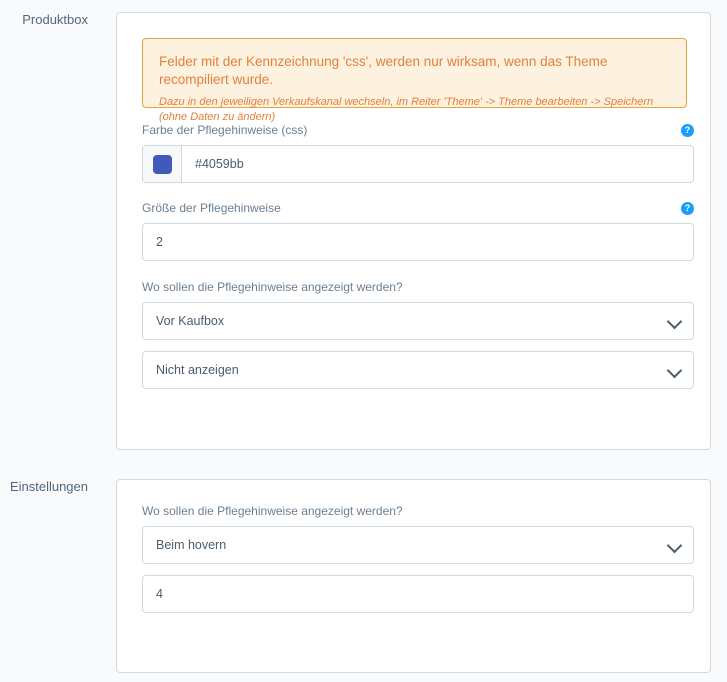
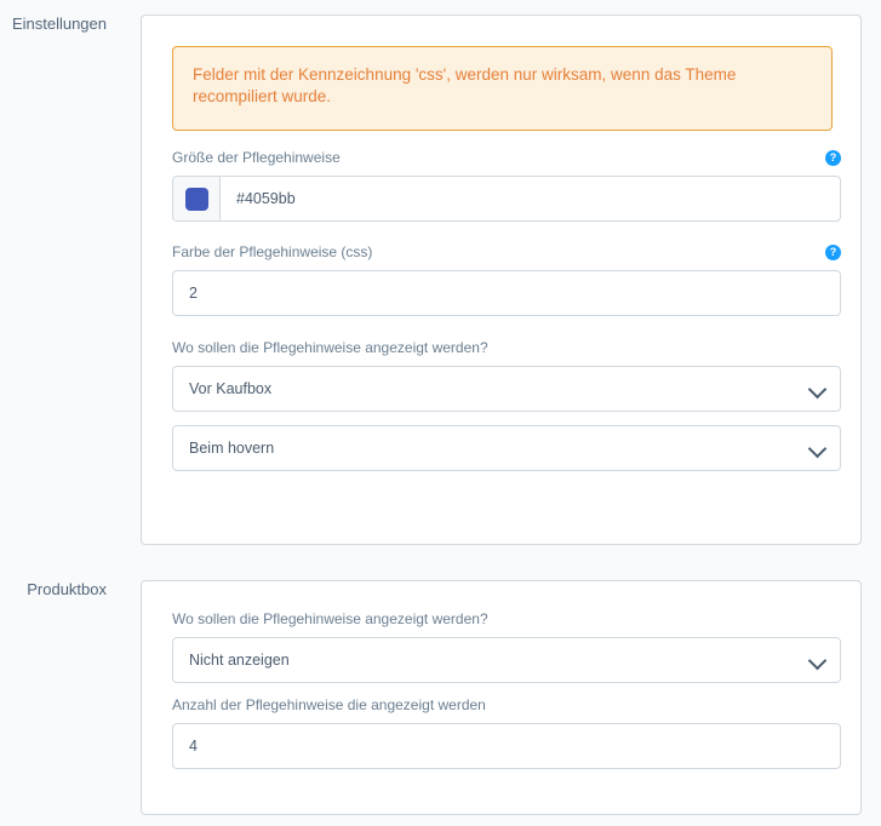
- Produktbox
+ Einstellungen
  Felder mit der Kennzeichnung 'css', werden nur wirksam, wenn das Theme recompiliert wurde.
- Dazu in den jeweiligen Verkaufskanal wechseln, im Reiter 'Theme' -> Theme bearbeiten -> Speichern (ohne Daten zu ändern)
- Farbe der Pflegehinweise (css)
+ Größe der Pflegehinweise
  ?
  #4059bb
- Größe der Pflegehinweise
+ Farbe der Pflegehinweise (css)
  ?
  2
  Wo sollen die Pflegehinweise angezeigt werden?
  Vor Kaufbox
- Nicht anzeigen
+ Beim hovern
- Einstellungen
+ Produktbox
  Wo sollen die Pflegehinweise angezeigt werden?
- Beim hovern
+ Nicht anzeigen
+ Anzahl der Pflegehinweise die angezeigt werden
  4
